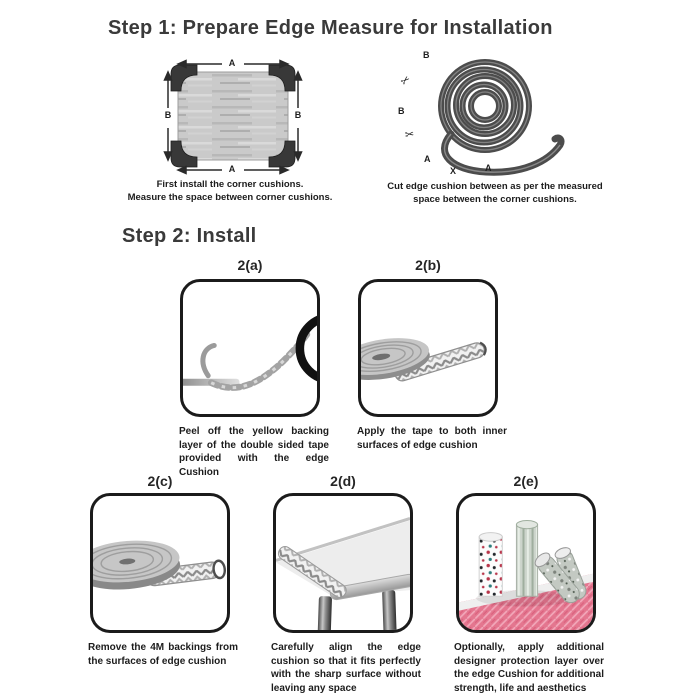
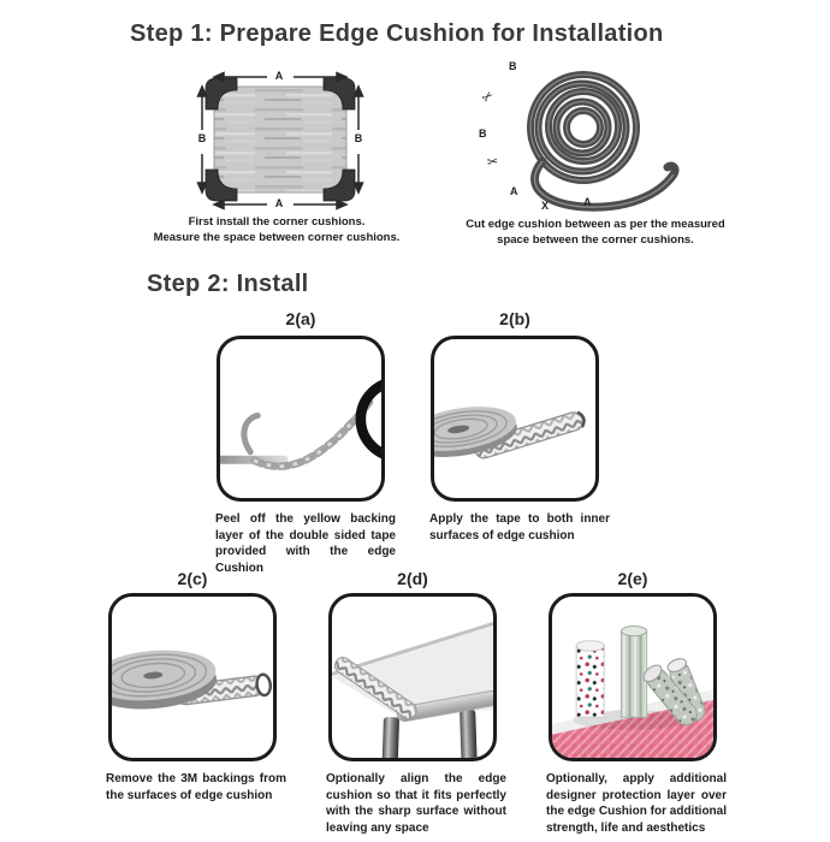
- Step 1: Prepare Edge Measure for Installation
+ Step 1: Prepare Edge Cushion for Installation
  Step 2: Install
  A
  A
  B
  B
  B
  B
  A
  X
  A
  First install the corner cushions.
  Measure the space between corner cushions.
  Cut edge cushion between as per the measured
  space between the corner cushions.
  2(a)
  2(b)
  2(c)
  2(d)
  2(e)
  Peel off the yellow backing layer of the double sided tape provided with the edge Cushion
  Apply the tape to both inner surfaces of edge cushion
- Remove the 4M backings from the surfaces of edge cushion
+ Remove the 3M backings from the surfaces of edge cushion
- Carefully align the edge cushion so that it fits perfectly with the sharp surface without leaving any space
+ Optionally align the edge cushion so that it fits perfectly with the sharp surface without leaving any space
  Optionally, apply additional designer protection layer over the edge Cushion for additional strength, life and aesthetics
